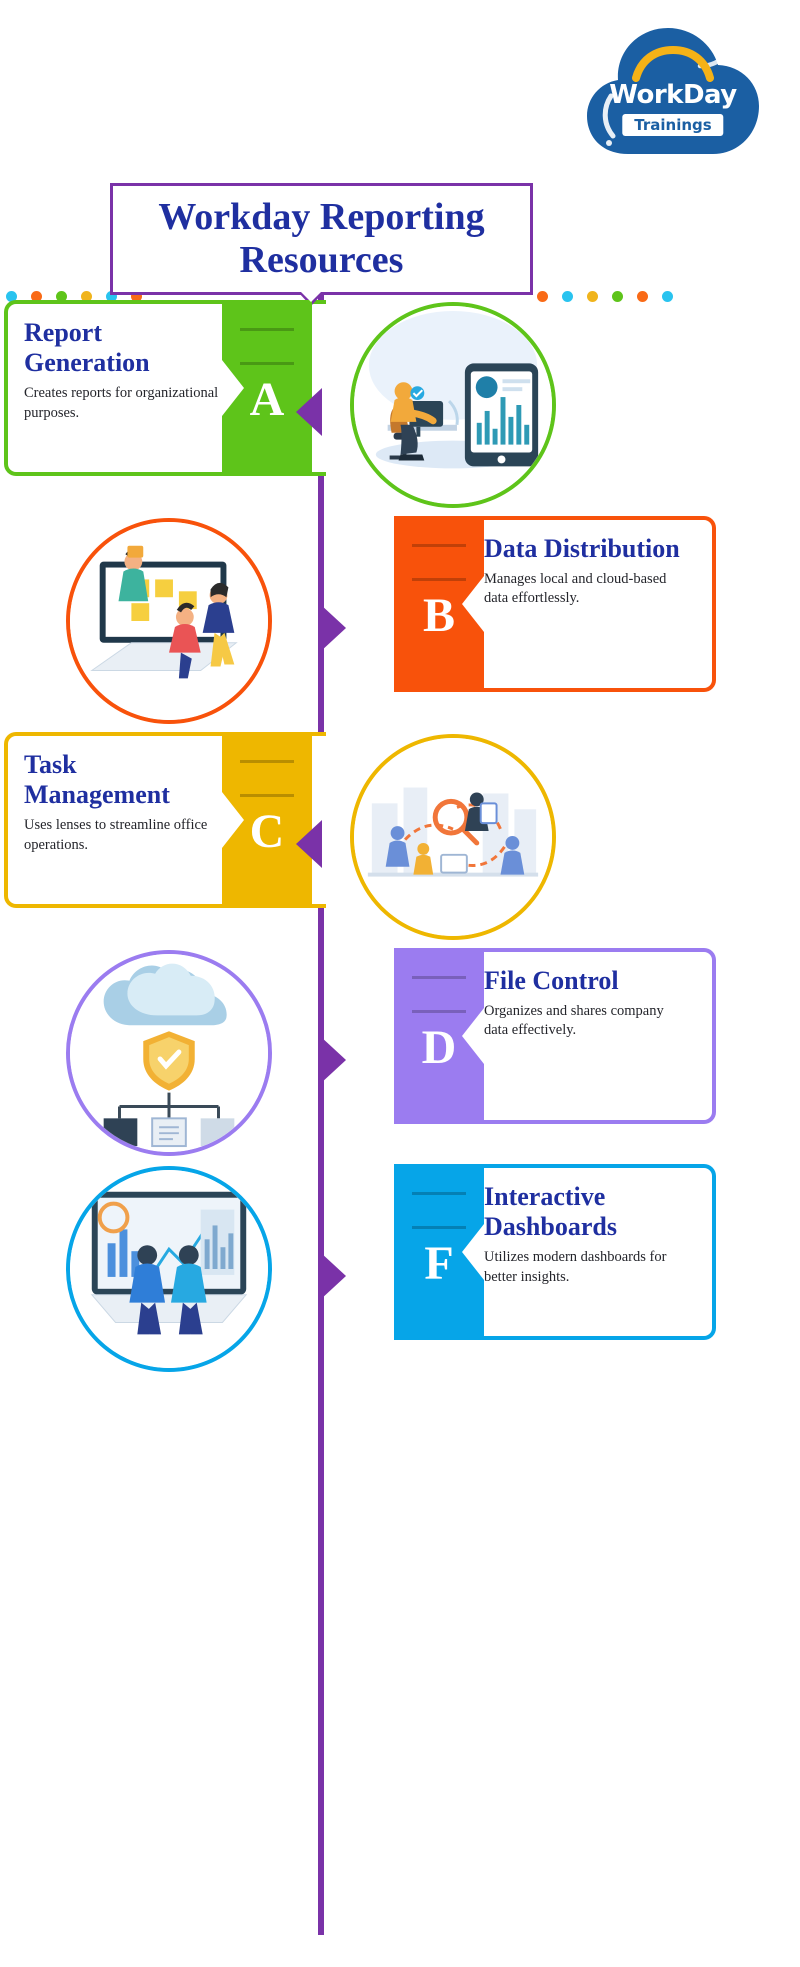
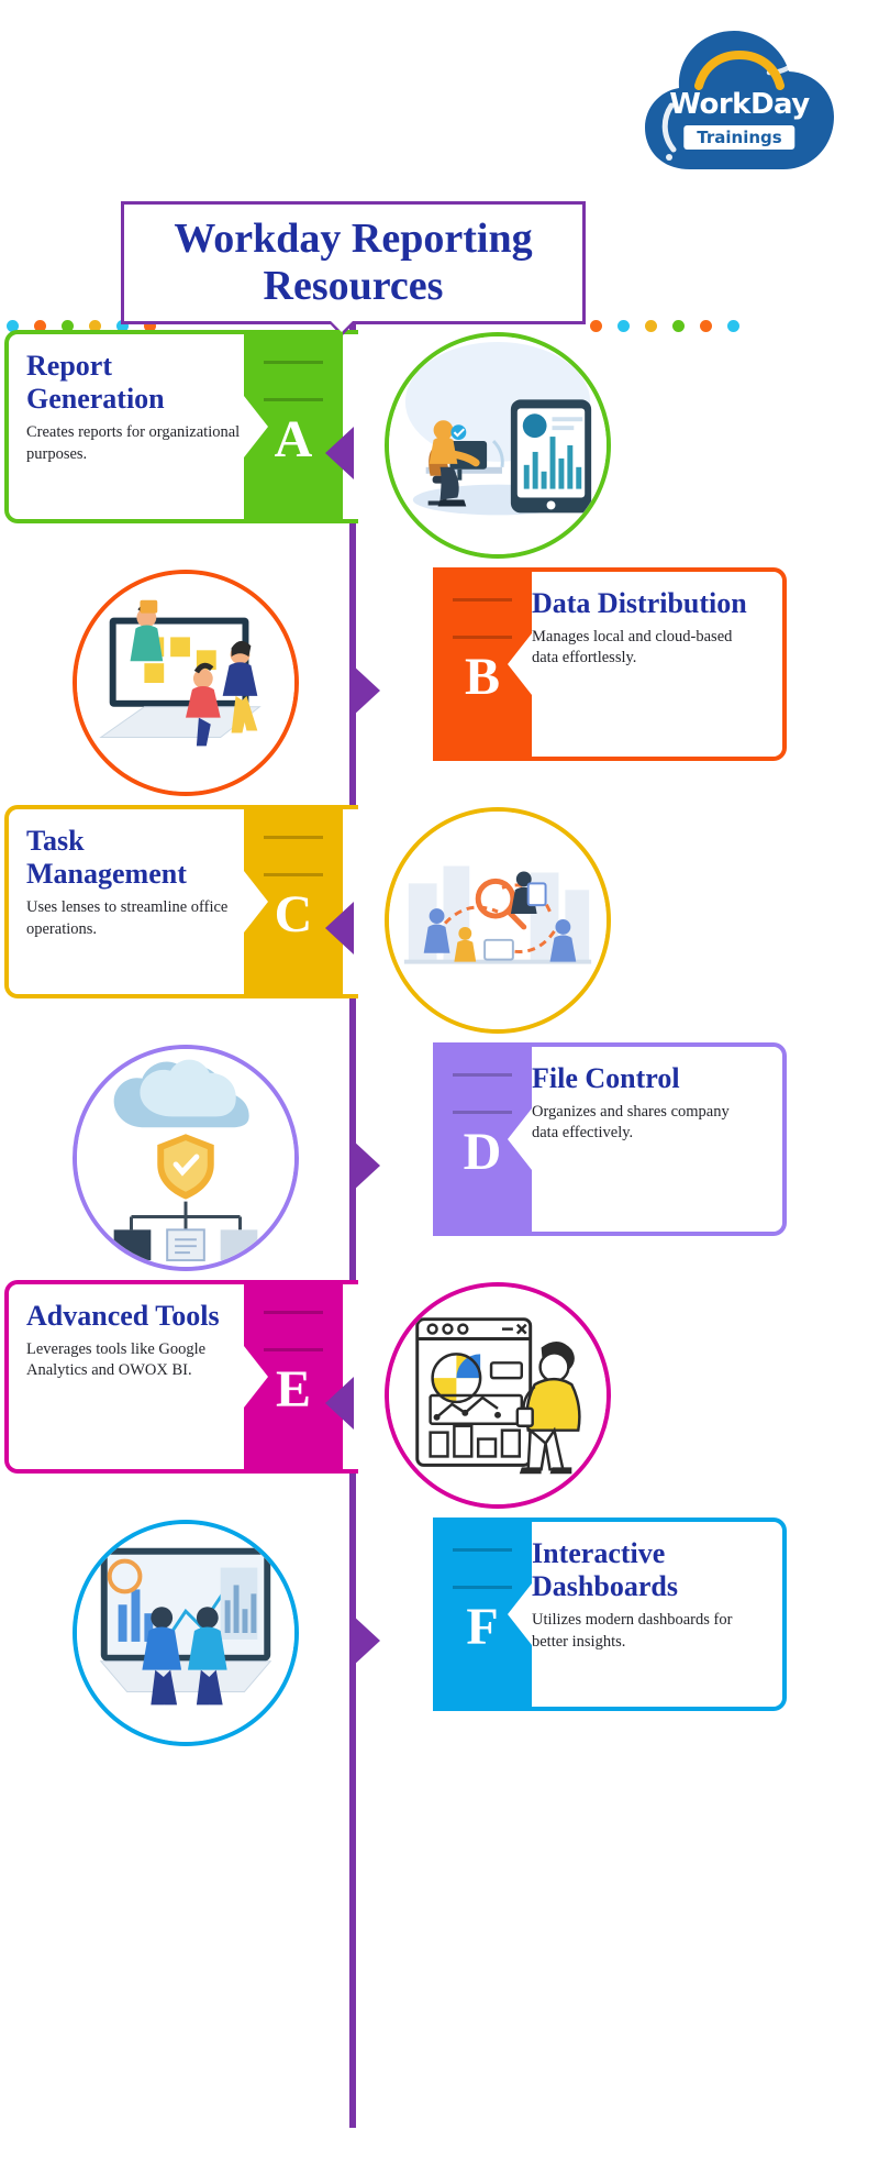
  WorkDay
  Trainings
  Workday Reporting
  Resources
  Report Generation
  Creates reports for organizational purposes.
  A
  Data Distribution
  Manages local and cloud-based data effortlessly.
  B
  Task Management
  Uses lenses to streamline office operations.
  C
  File Control
  Organizes and shares company data effectively.
  D
+ Advanced Tools
+ Leverages tools like Google Analytics and OWOX BI.
+ E
  Interactive Dashboards
  Utilizes modern dashboards for better insights.
  F
